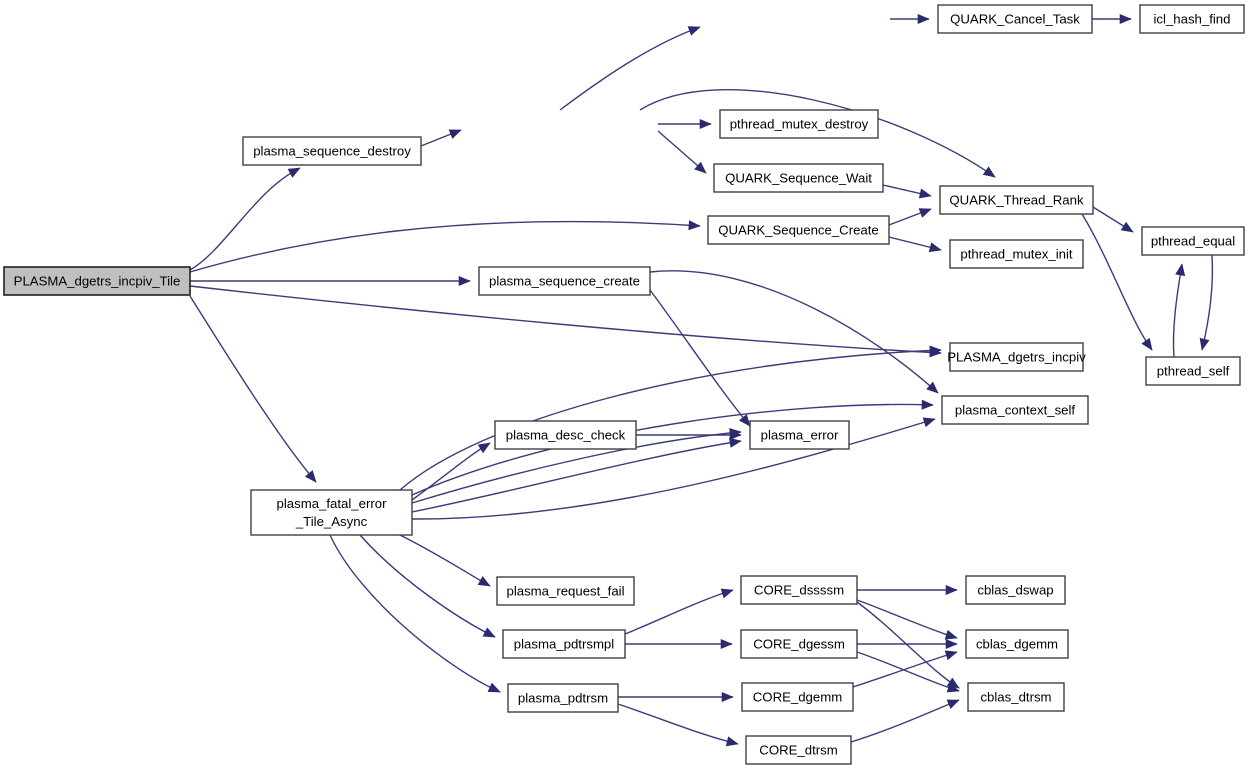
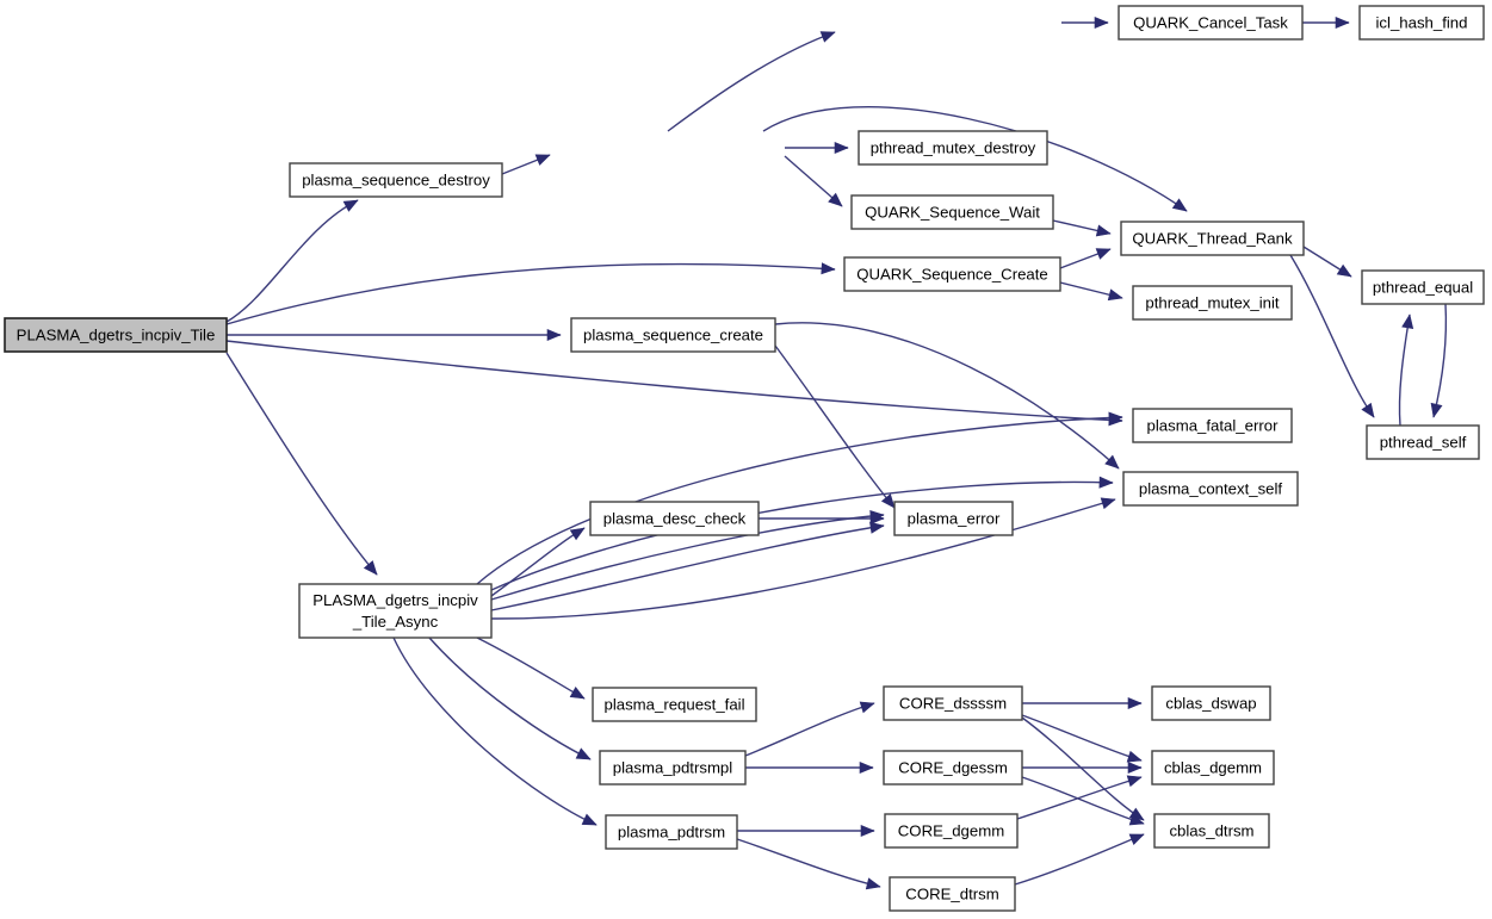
  PLASMA_dgetrs_incpiv_Tile
  plasma_sequence_destroy
  QUARK_Cancel_Task
  icl_hash_find
  pthread_mutex_destroy
  QUARK_Sequence_Wait
  QUARK_Sequence_Create
  QUARK_Thread_Rank
  pthread_mutex_init
  pthread_equal
  pthread_self
  plasma_sequence_create
- PLASMA_dgetrs_incpiv
+ plasma_fatal_error
  plasma_context_self
  plasma_desc_check
  plasma_error
- plasma_fatal_error
+ PLASMA_dgetrs_incpiv
  _Tile_Async
  plasma_request_fail
  plasma_pdtrsmpl
  plasma_pdtrsm
  CORE_dssssm
  CORE_dgessm
  CORE_dgemm
  CORE_dtrsm
  cblas_dswap
  cblas_dgemm
  cblas_dtrsm
